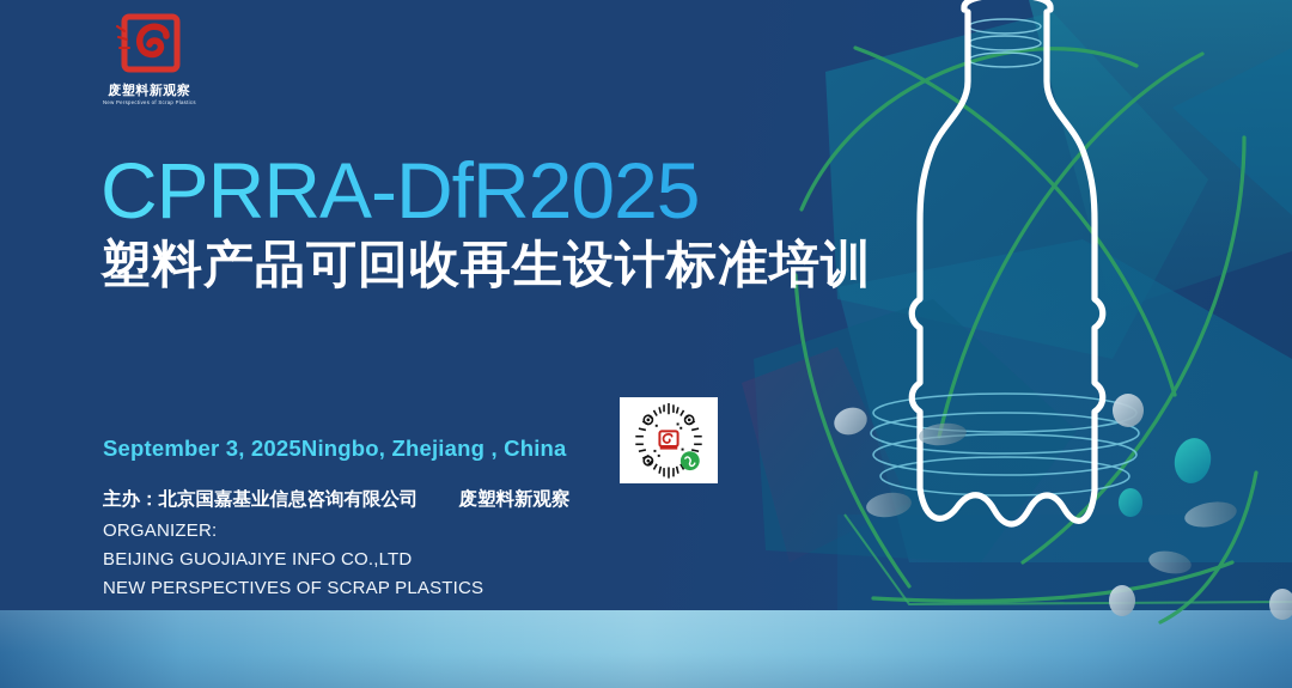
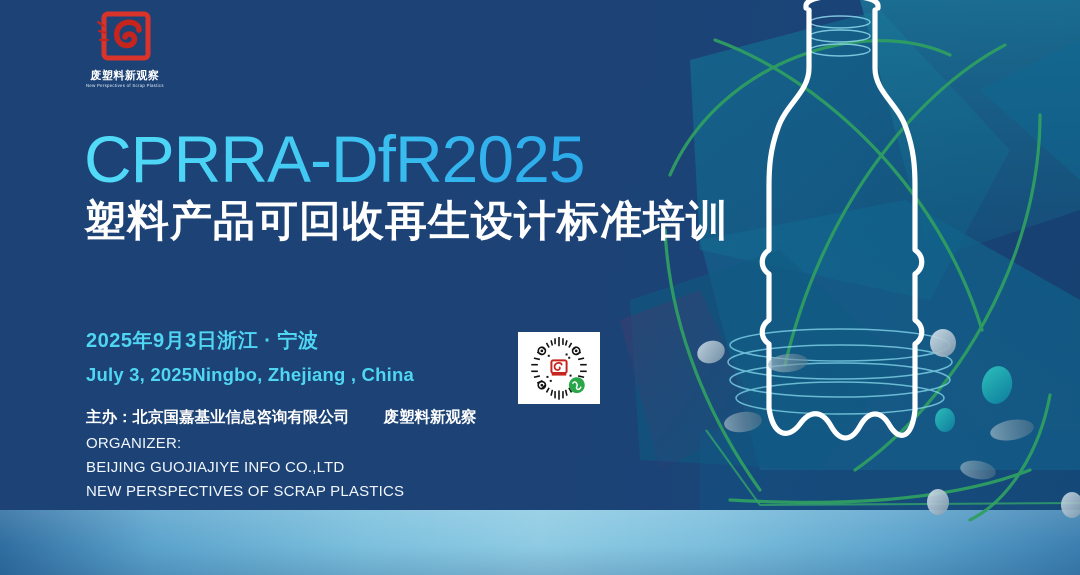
  废塑料新观察
  CPRRA-DfR2025
  塑料产品可回收再生设计标准培训
+ 2025年9月3日浙江 · 宁波
- September 3, 2025Ningbo, Zhejiang , China
+ July 3, 2025Ningbo, Zhejiang , China
  主办：北京国嘉基业信息咨询有限公司
  废塑料新观察
  ORGANIZER:
  BEIJING GUOJIAJIYE INFO CO.,LTD
  NEW PERSPECTIVES OF SCRAP PLASTICS
